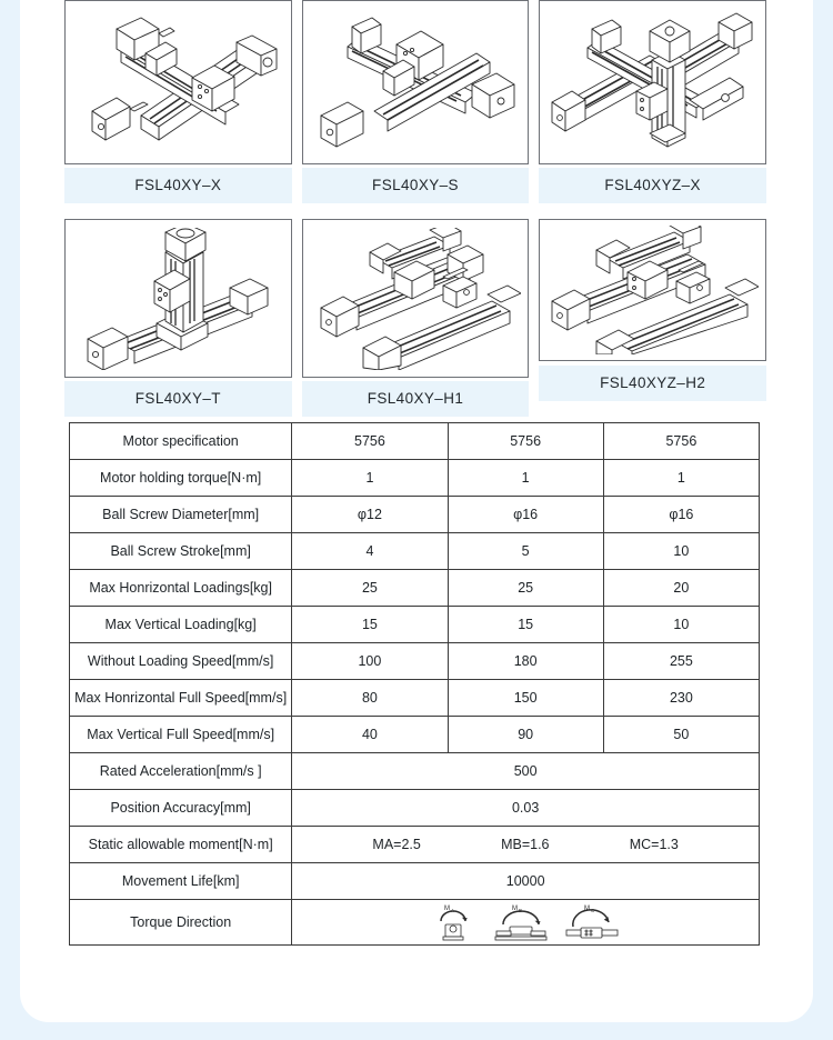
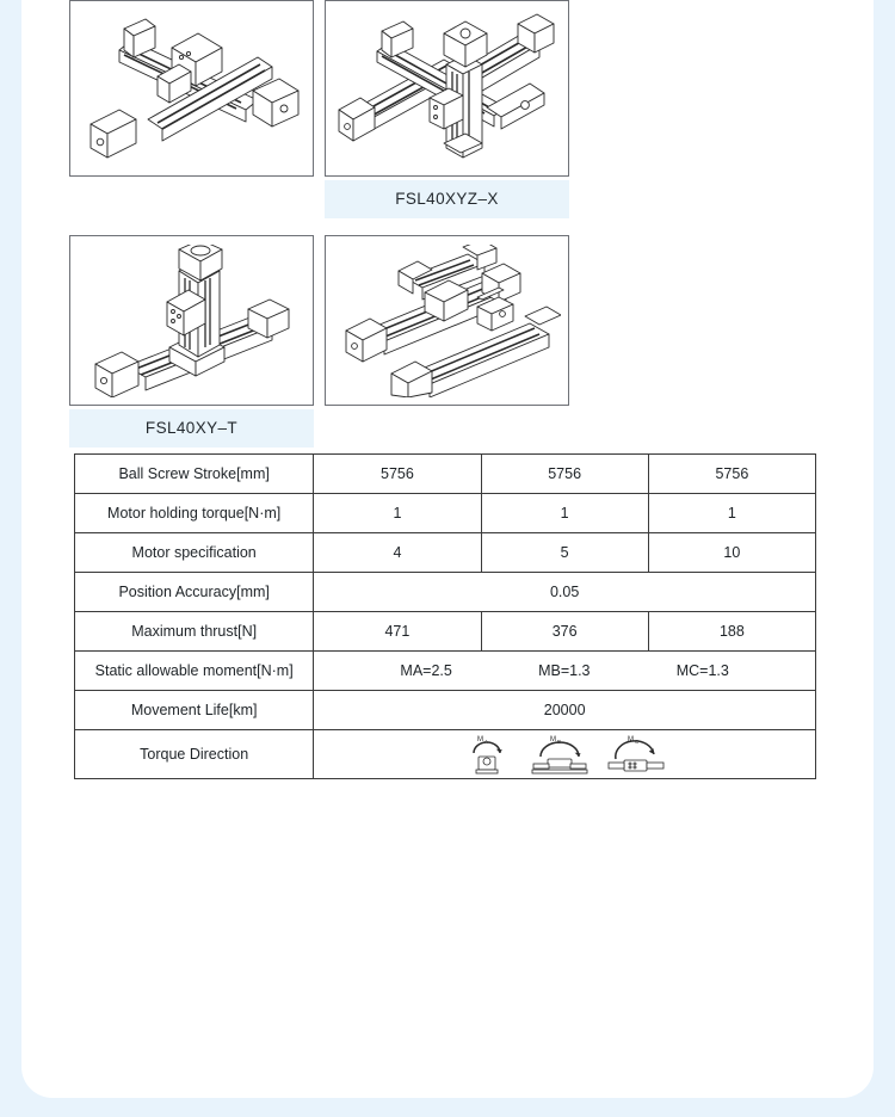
- FSL40XY–X
- FSL40XY–S
  FSL40XYZ–X
  FSL40XY–T
- FSL40XY–H1
- FSL40XYZ–H2
- Motor specification	5756	5756	5756
+ Ball Screw Stroke[mm]	5756	5756	5756
  Motor holding torque[N·m]	1	1	1
- Ball Screw Diameter[mm]	φ12	φ16	φ16
- Ball Screw Stroke[mm]	4	5	10
+ Motor specification	4	5	10
- Max Honrizontal Loadings[kg]	25	25	20
- Max Vertical Loading[kg]	15	15	10
- Without Loading Speed[mm/s]	100	180	255
- Max Honrizontal Full Speed[mm/s]	80	150	230
- Max Vertical Full Speed[mm/s]	40	90	50
- Rated Acceleration[mm/s ]	500
- Position Accuracy[mm]	0.03
+ Position Accuracy[mm]	0.05
+ Maximum thrust[N]	471	376	188
- Static allowable moment[N·m]	MA=2.5 MB=1.6 MC=1.3
+ Static allowable moment[N·m]	MA=2.5 MB=1.3 MC=1.3
- Movement Life[km]	10000
+ Movement Life[km]	20000
  Torque Direction
